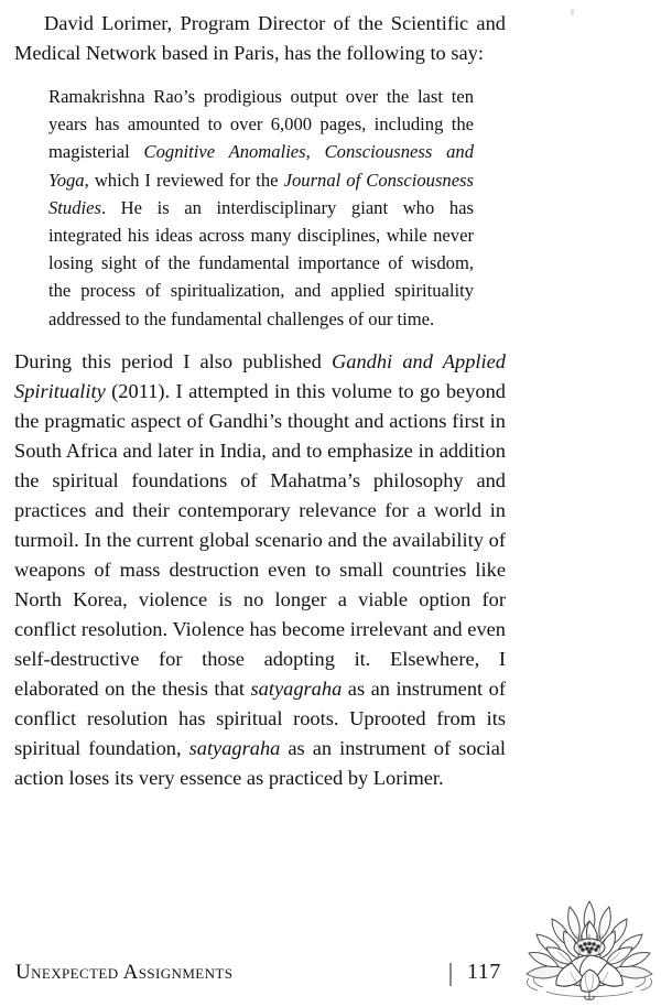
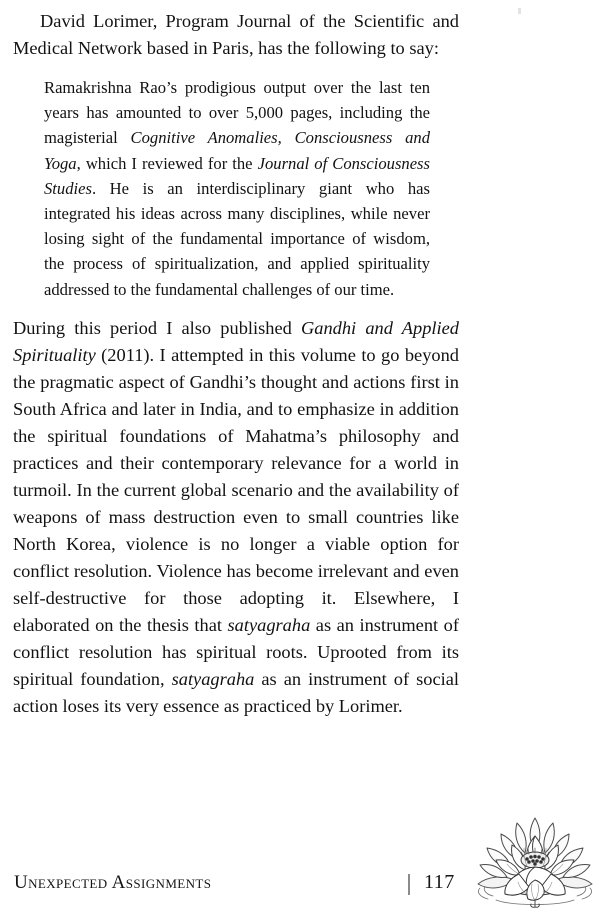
- David Lorimer, Program Director of the Scientific and Medical Network based in Paris, has the following to say:
+ David Lorimer, Program Journal of the Scientific and Medical Network based in Paris, has the following to say:
- Ramakrishna Rao’s prodigious output over the last ten years has amounted to over 6,000 pages, including the magisterial Cognitive Anomalies, Consciousness and Yoga, which I reviewed for the Journal of Consciousness Studies. He is an interdisciplinary giant who has integrated his ideas across many disciplines, while never losing sight of the fundamental importance of wisdom, the process of spiritualization, and applied spirituality addressed to the fundamental challenges of our time.
+ Ramakrishna Rao’s prodigious output over the last ten years has amounted to over 5,000 pages, including the magisterial Cognitive Anomalies, Consciousness and Yoga, which I reviewed for the Journal of Consciousness Studies. He is an interdisciplinary giant who has integrated his ideas across many disciplines, while never losing sight of the fundamental importance of wisdom, the process of spiritualization, and applied spirituality addressed to the fundamental challenges of our time.
  During this period I also published Gandhi and Applied Spirituality (2011). I attempted in this volume to go beyond the pragmatic aspect of Gandhi’s thought and actions first in South Africa and later in India, and to emphasize in addition the spiritual foundations of Mahatma’s philosophy and practices and their contemporary relevance for a world in turmoil. In the current global scenario and the availability of weapons of mass destruction even to small countries like North Korea, violence is no longer a viable option for conflict resolution. Violence has become irrelevant and even self-destructive for those adopting it. Elsewhere, I elaborated on the thesis that satyagraha as an instrument of conflict resolution has spiritual roots. Uprooted from its spiritual foundation, satyagraha as an instrument of social action loses its very essence as practiced by Lorimer.
  Unexpected Assignments
  117
